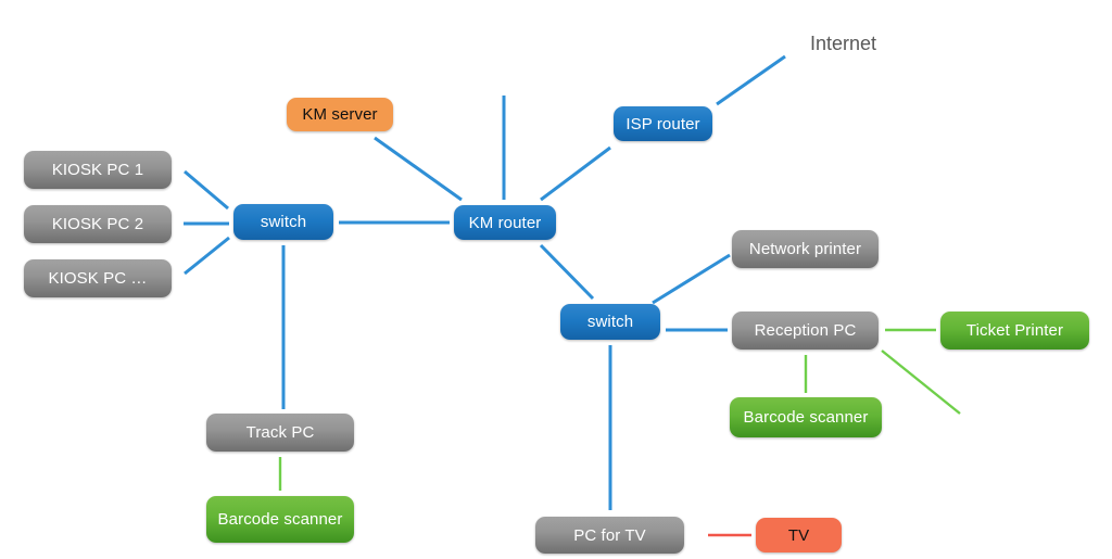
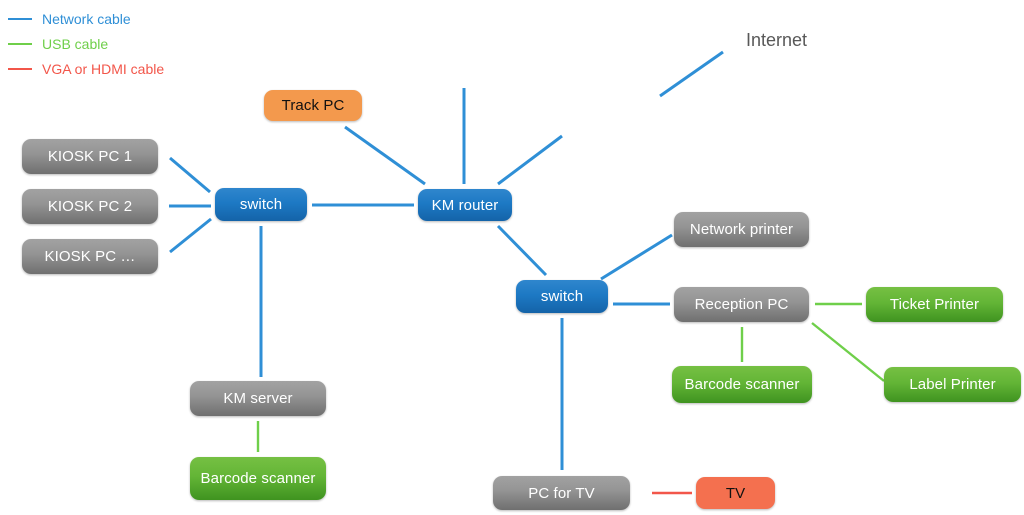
+ Network cable
+ USB cable
+ VGA or HDMI cable
  Internet
  KIOSK PC 1
  KIOSK PC 2
  KIOSK PC …
  switch
- KM server
+ Track PC
  KM router
- ISP router
  switch
  Network printer
  Reception PC
  Ticket Printer
+ Label Printer
  Barcode scanner
- Track PC
+ KM server
  Barcode scanner
  PC for TV
  TV
